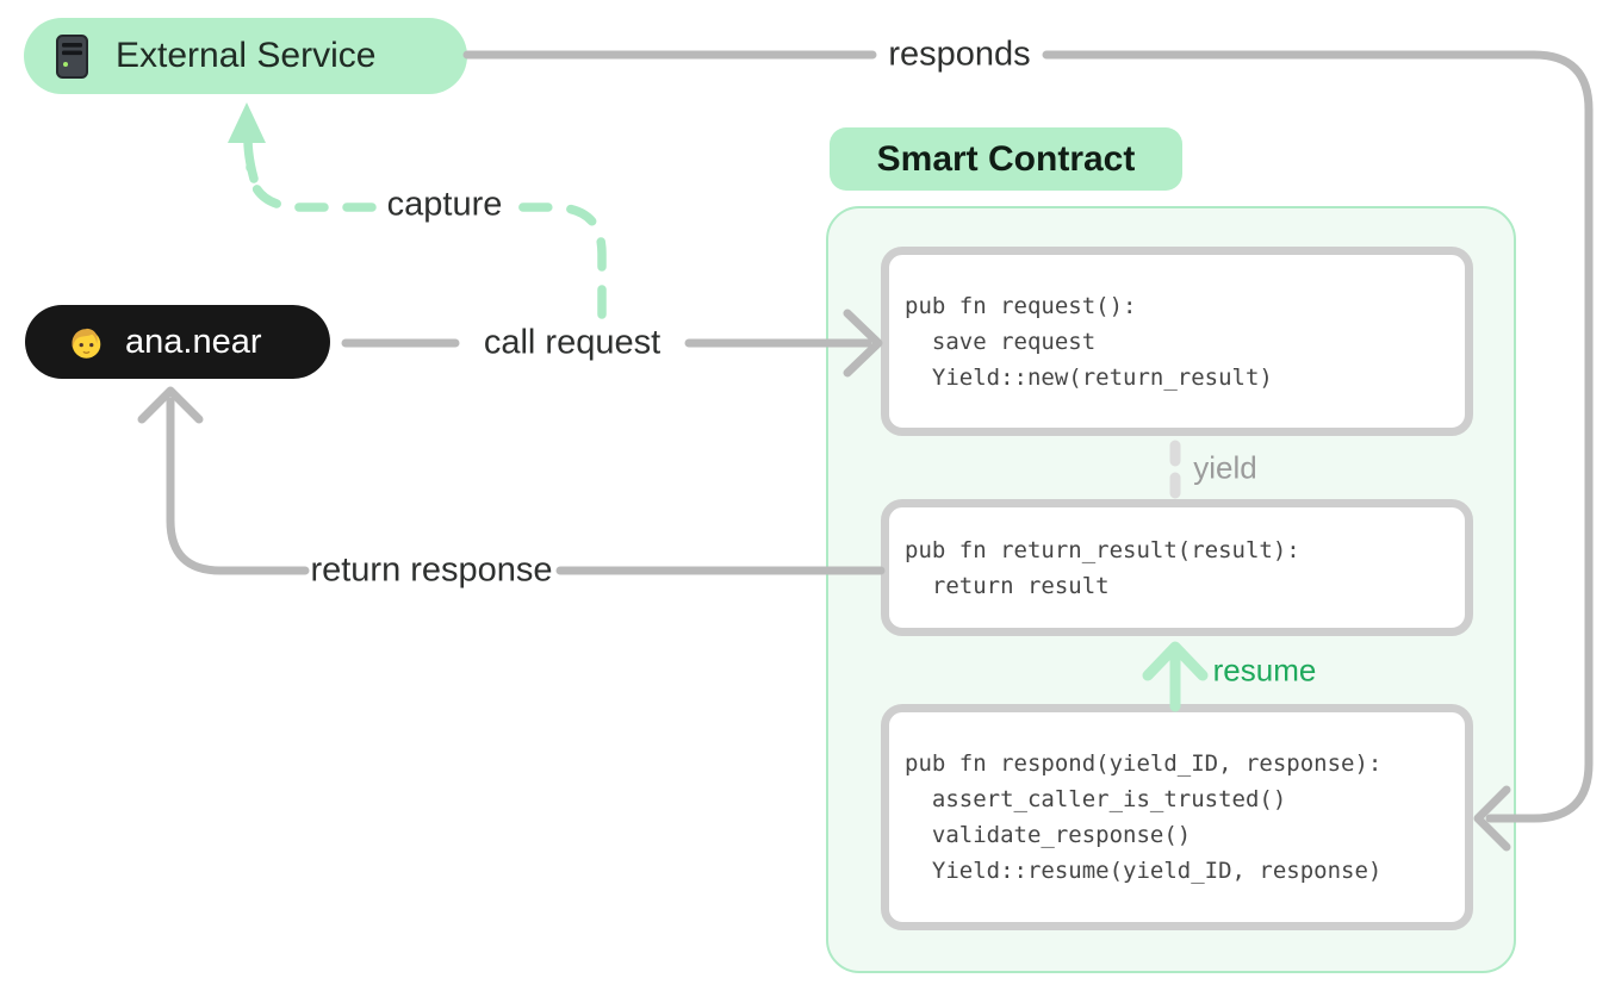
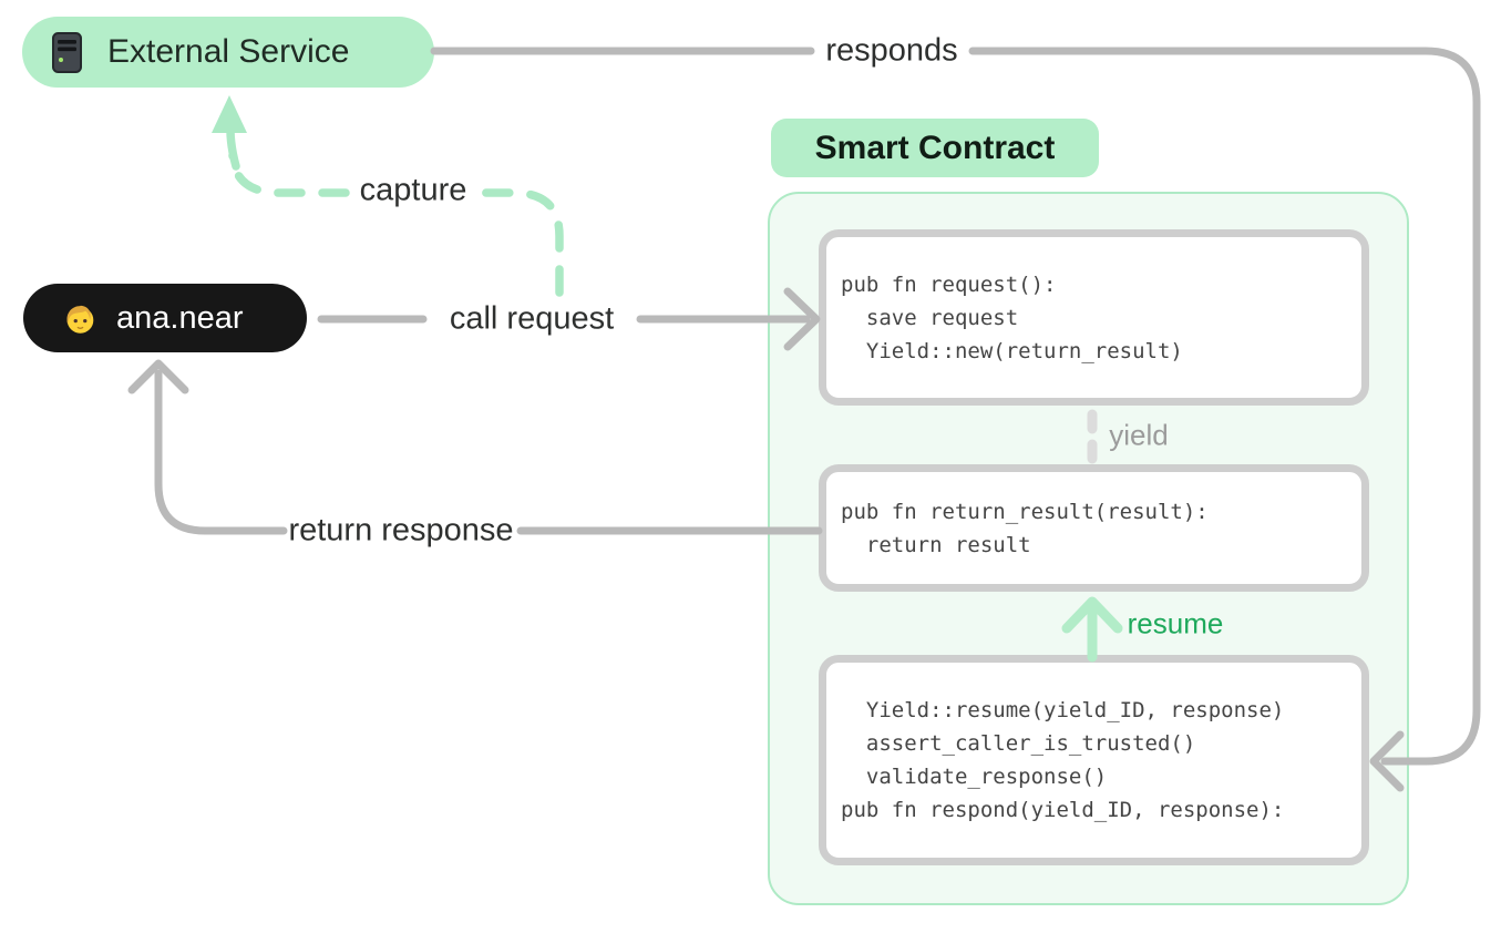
  External Service
  ana.near
  Smart Contract
  pub fn request():
  save request
  Yield::new(return_result)
  pub fn return_result(result):
  return result
- pub fn respond(yield_ID, response):
+ Yield::resume(yield_ID, response)
  assert_caller_is_trusted()
  validate_response()
- Yield::resume(yield_ID, response)
+ pub fn respond(yield_ID, response):
  responds
  call request
  capture
  return response
  yield
  resume
